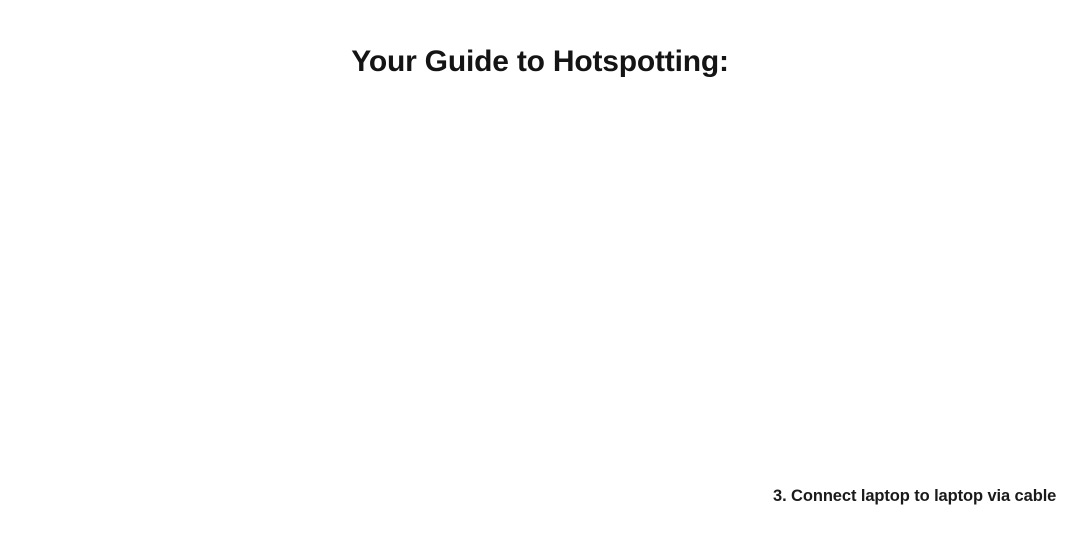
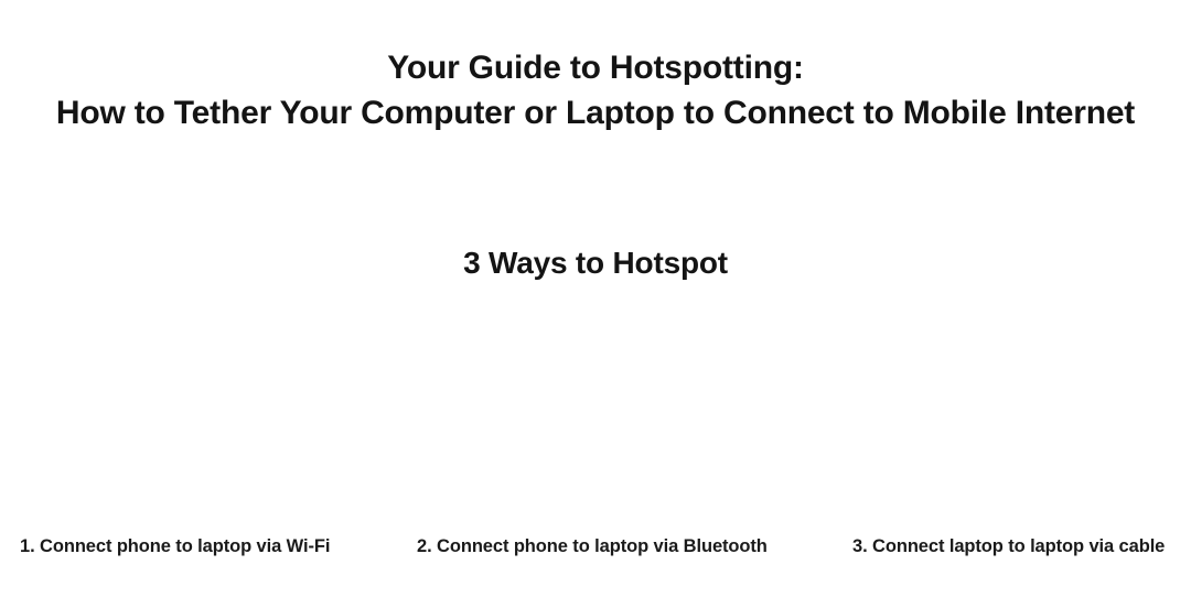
  Your Guide to Hotspotting:
+ How to Tether Your Computer or Laptop to Connect to Mobile Internet
+ 3 Ways to Hotspot
+ 1. Connect phone to laptop via Wi-Fi
+ 2. Connect phone to laptop via Bluetooth
  3. Connect laptop to laptop via cable
